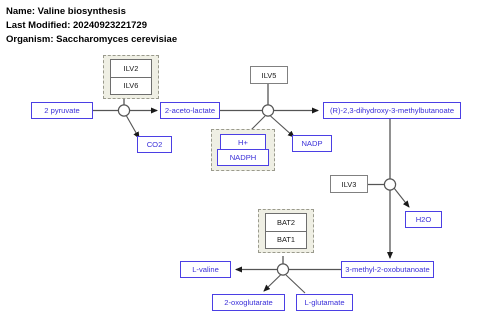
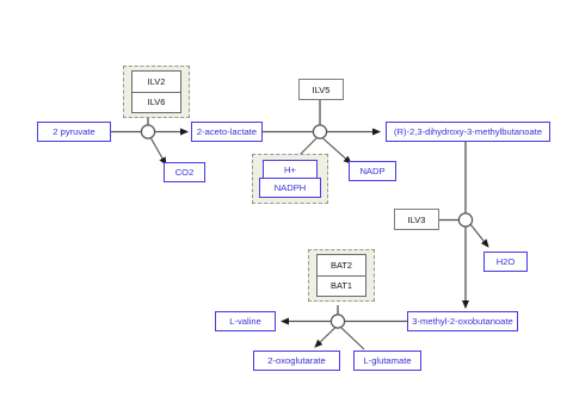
- Name: Valine biosynthesis
- Last Modified: 20240923221729
- Organism: Saccharomyces cerevisiae
  ILV2
  ILV6
  H+
  NADPH
  BAT2
  BAT1
  ILV5
  ILV3
  2 pyruvate
  2-aceto-lactate
  CO2
  (R)-2,3-dihydroxy-3-methylbutanoate
  NADP
  H2O
  3-methyl-2-oxobutanoate
  L-valine
  2-oxoglutarate
  L-glutamate
